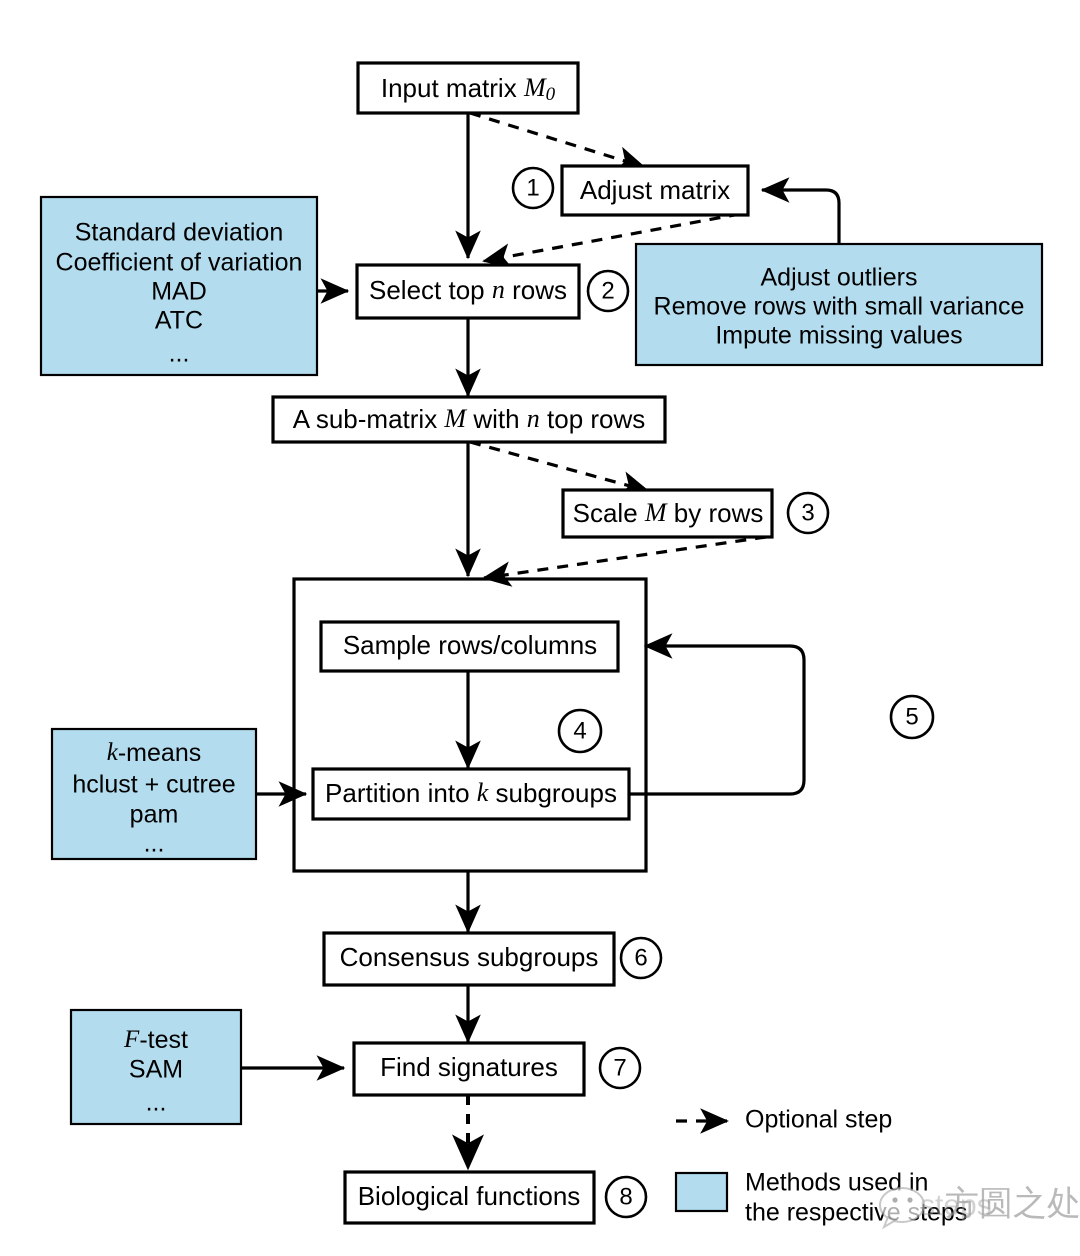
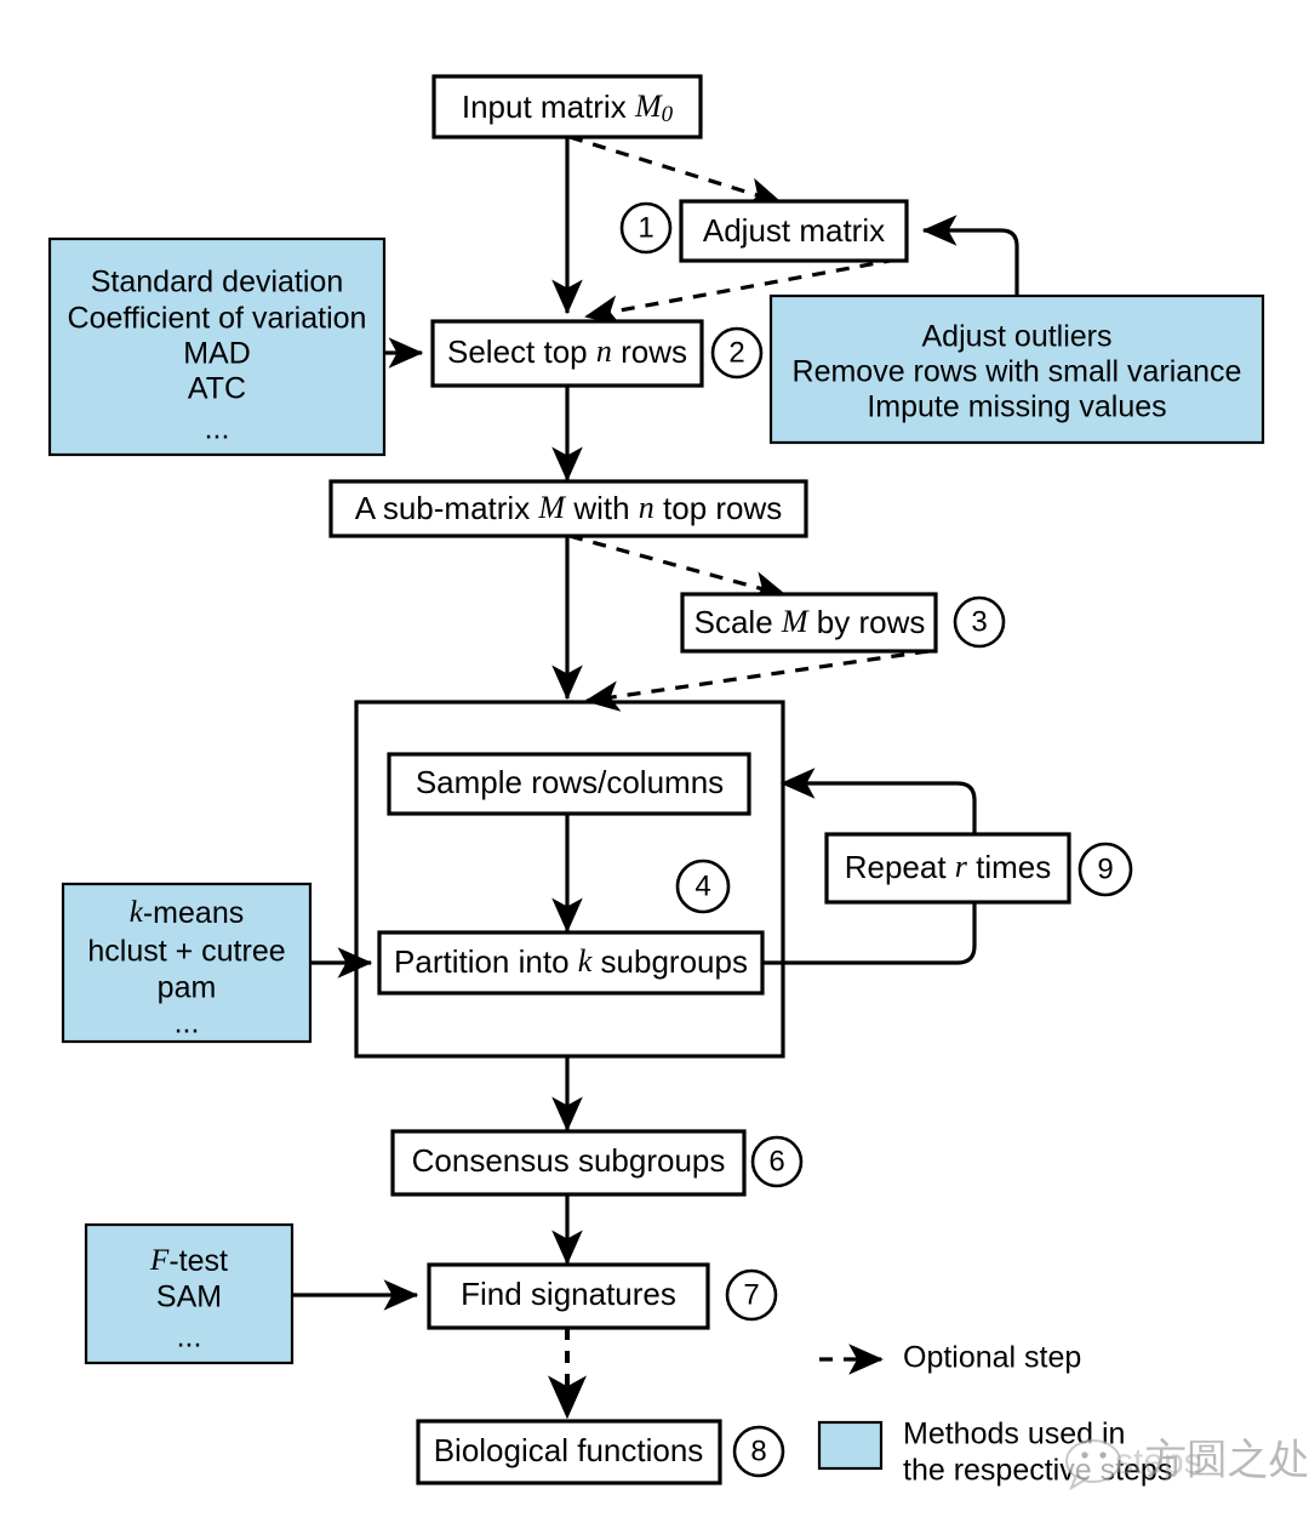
  Standard deviation
  Coefficient of variation
  MAD
  ATC
  ...
  Adjust outliers
  Remove rows with small variance
  Impute missing values
  k-means
  hclust + cutree
  pam
  ...
  F-test
  SAM
  ...
  Input matrix M0
  Adjust matrix
  1
  Select top n rows
  2
  A sub-matrix M with n top rows
  Scale M by rows
  3
  4
  Sample rows/columns
  Partition into k subgroups
+ Repeat r times
- 5
+ 9
  Consensus subgroups
  6
  Find signatures
  7
  Biological functions
  8
  Optional step
  Methods used in
  the respective steps
  steps
  方圆之处
